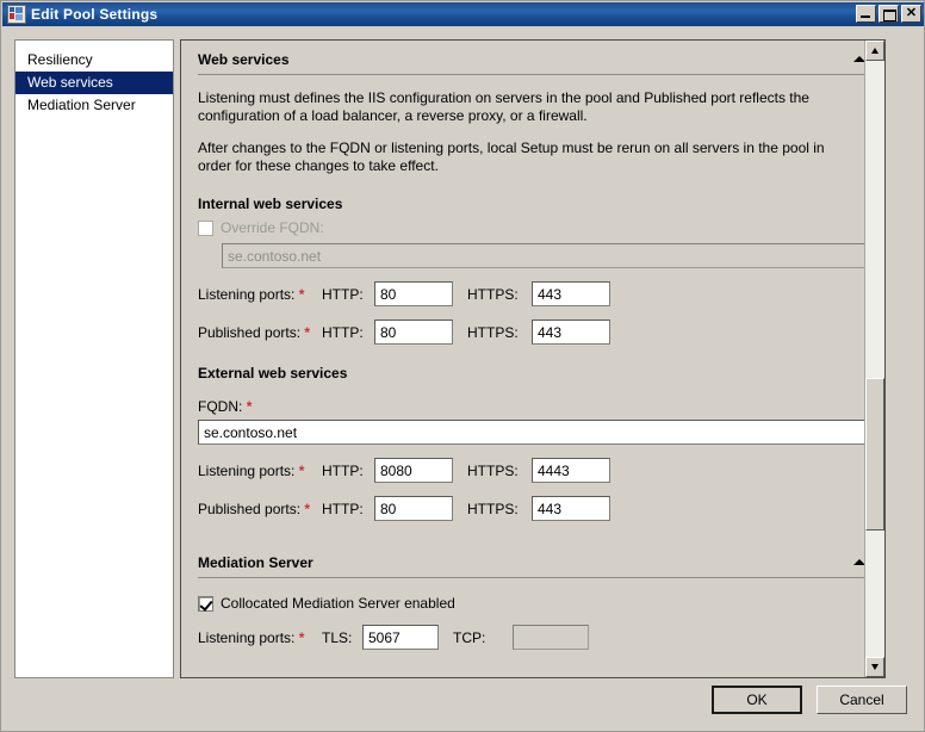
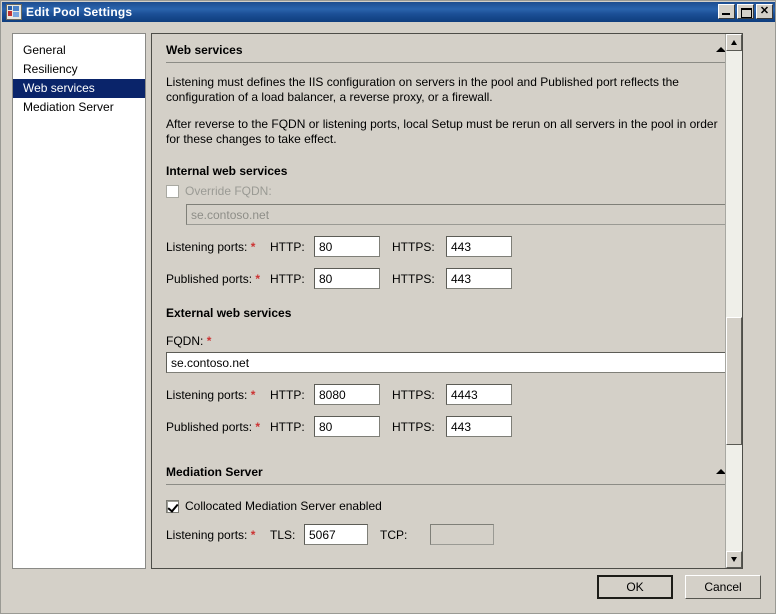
  Edit Pool Settings
  ✕
+ General
  Resiliency
  Web services
  Mediation Server
  Web services
  Listening must defines the IIS configuration on servers in the pool and Published port reflects the configuration of a load balancer, a reverse proxy, or a firewall.
- After changes to the FQDN or listening ports, local Setup must be rerun on all servers in the pool in order for these changes to take effect.
+ After reverse to the FQDN or listening ports, local Setup must be rerun on all servers in the pool in order for these changes to take effect.
  Internal web services
  Override FQDN:
  se.contoso.net
  Listening ports: *
  HTTP:
  80
  HTTPS:
  443
  Published ports: *
  HTTP:
  80
  HTTPS:
  443
  External web services
  FQDN: *
  se.contoso.net
  Listening ports: *
  HTTP:
  8080
  HTTPS:
  4443
  Published ports: *
  HTTP:
  80
  HTTPS:
  443
  Mediation Server
  Collocated Mediation Server enabled
  Listening ports: *
  TLS:
  5067
  TCP:
  OK
  Cancel
